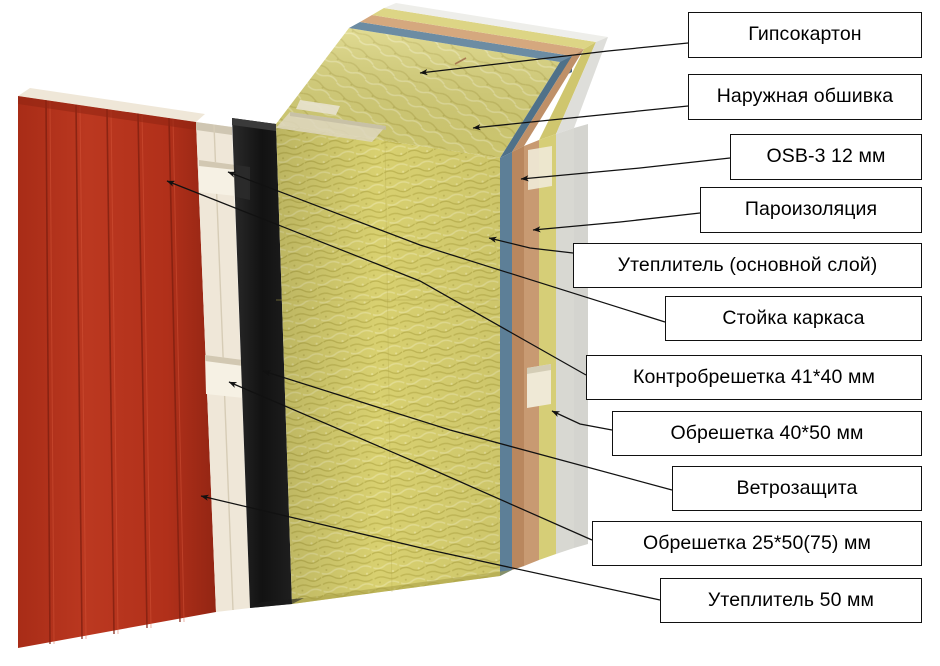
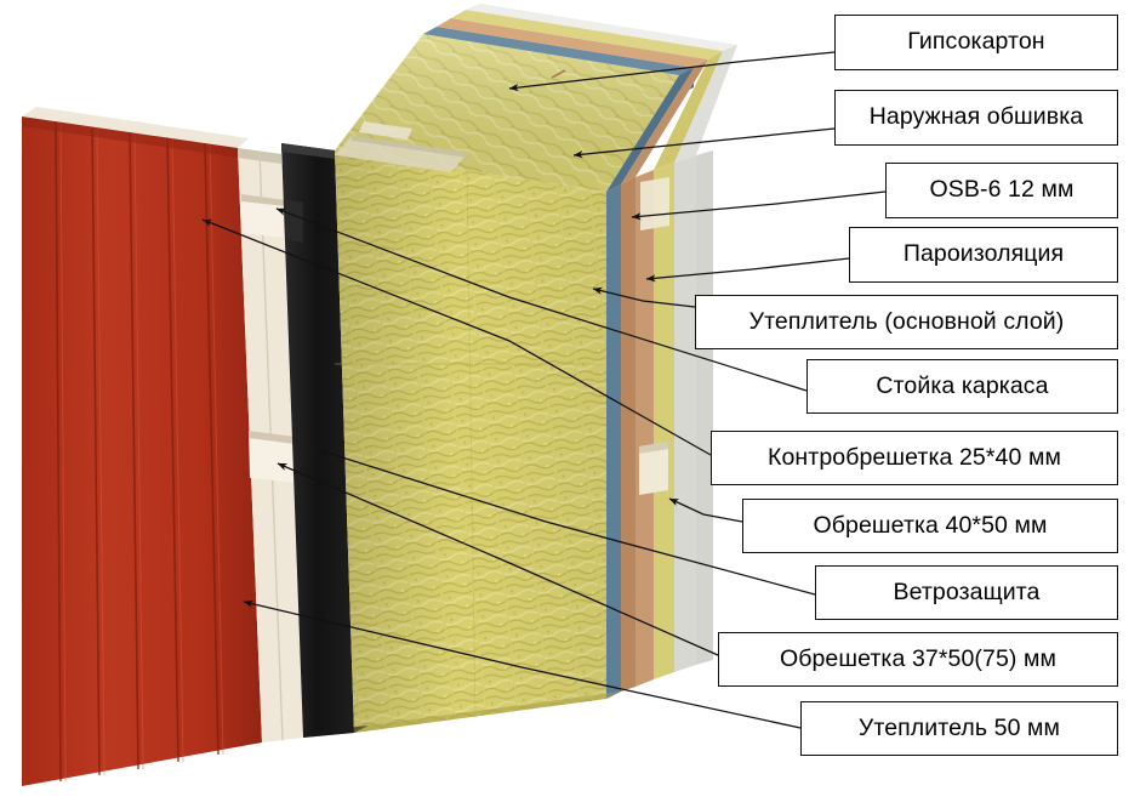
  Гипсокартон
  Наружная обшивка
- OSB-3 12 мм
+ OSB-6 12 мм
  Пароизоляция
  Утеплитель (основной слой)
  Стойка каркаса
- Контробрешетка 41*40 мм
+ Контробрешетка 25*40 мм
  Обрешетка 40*50 мм
  Ветрозащита
- Обрешетка 25*50(75) мм
+ Обрешетка 37*50(75) мм
  Утеплитель 50 мм
